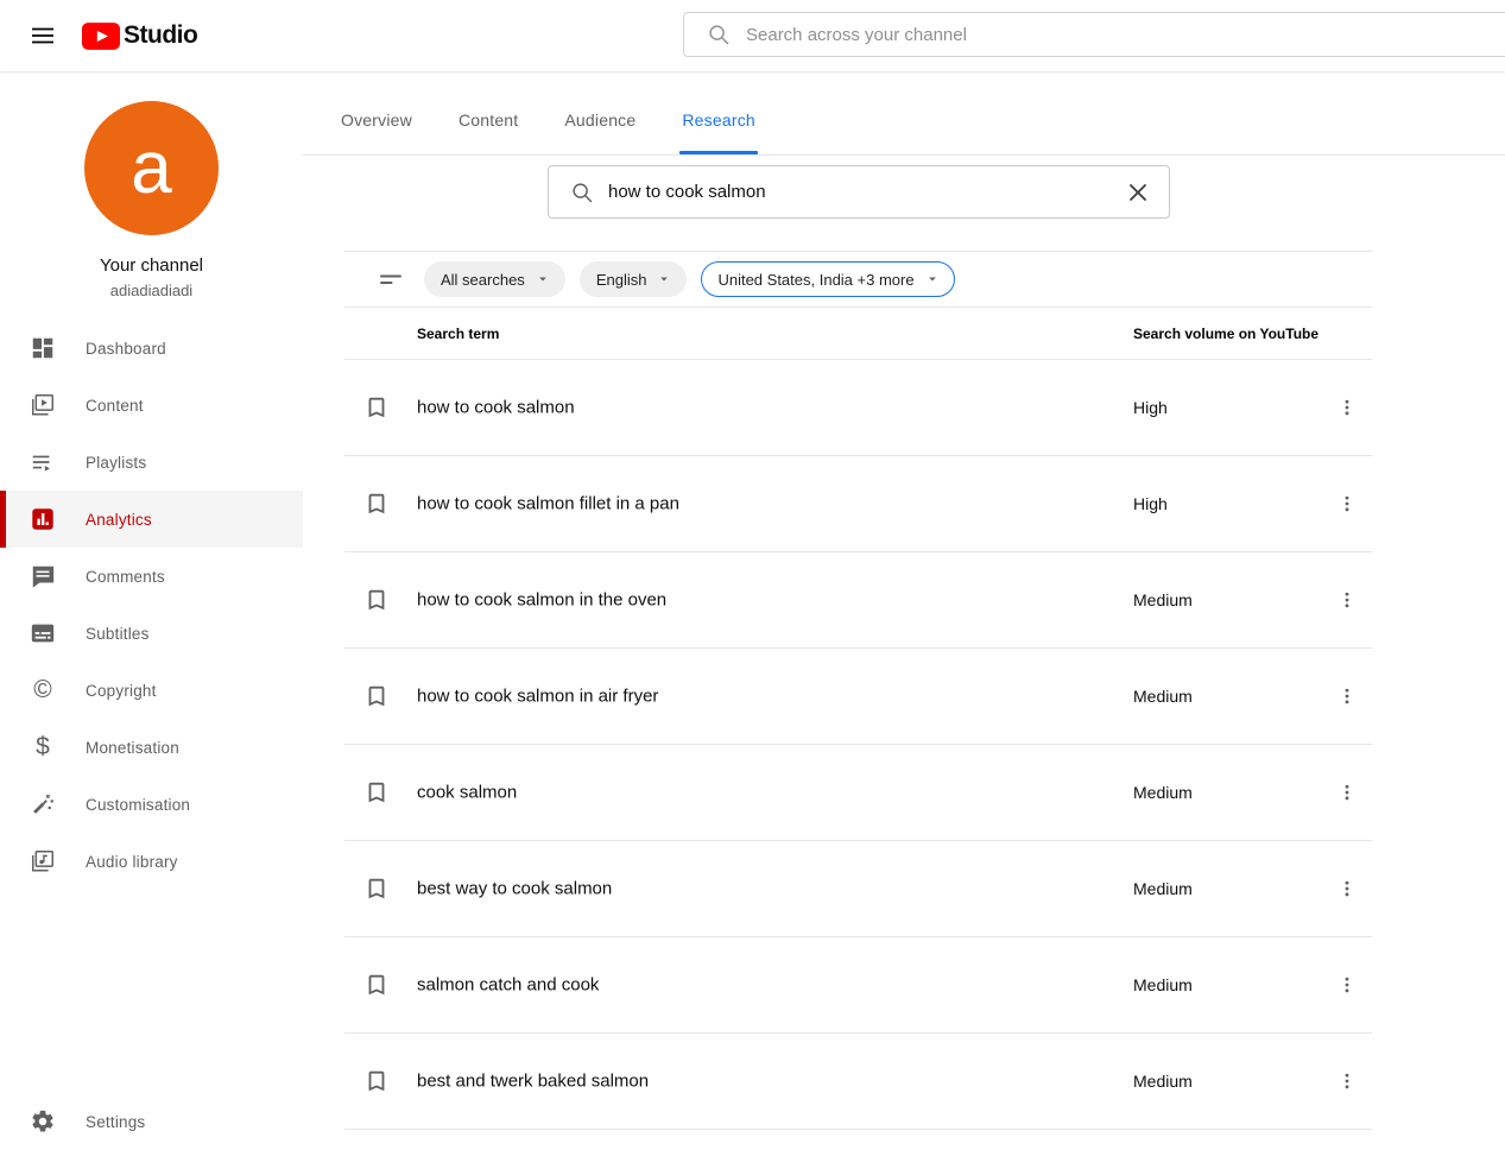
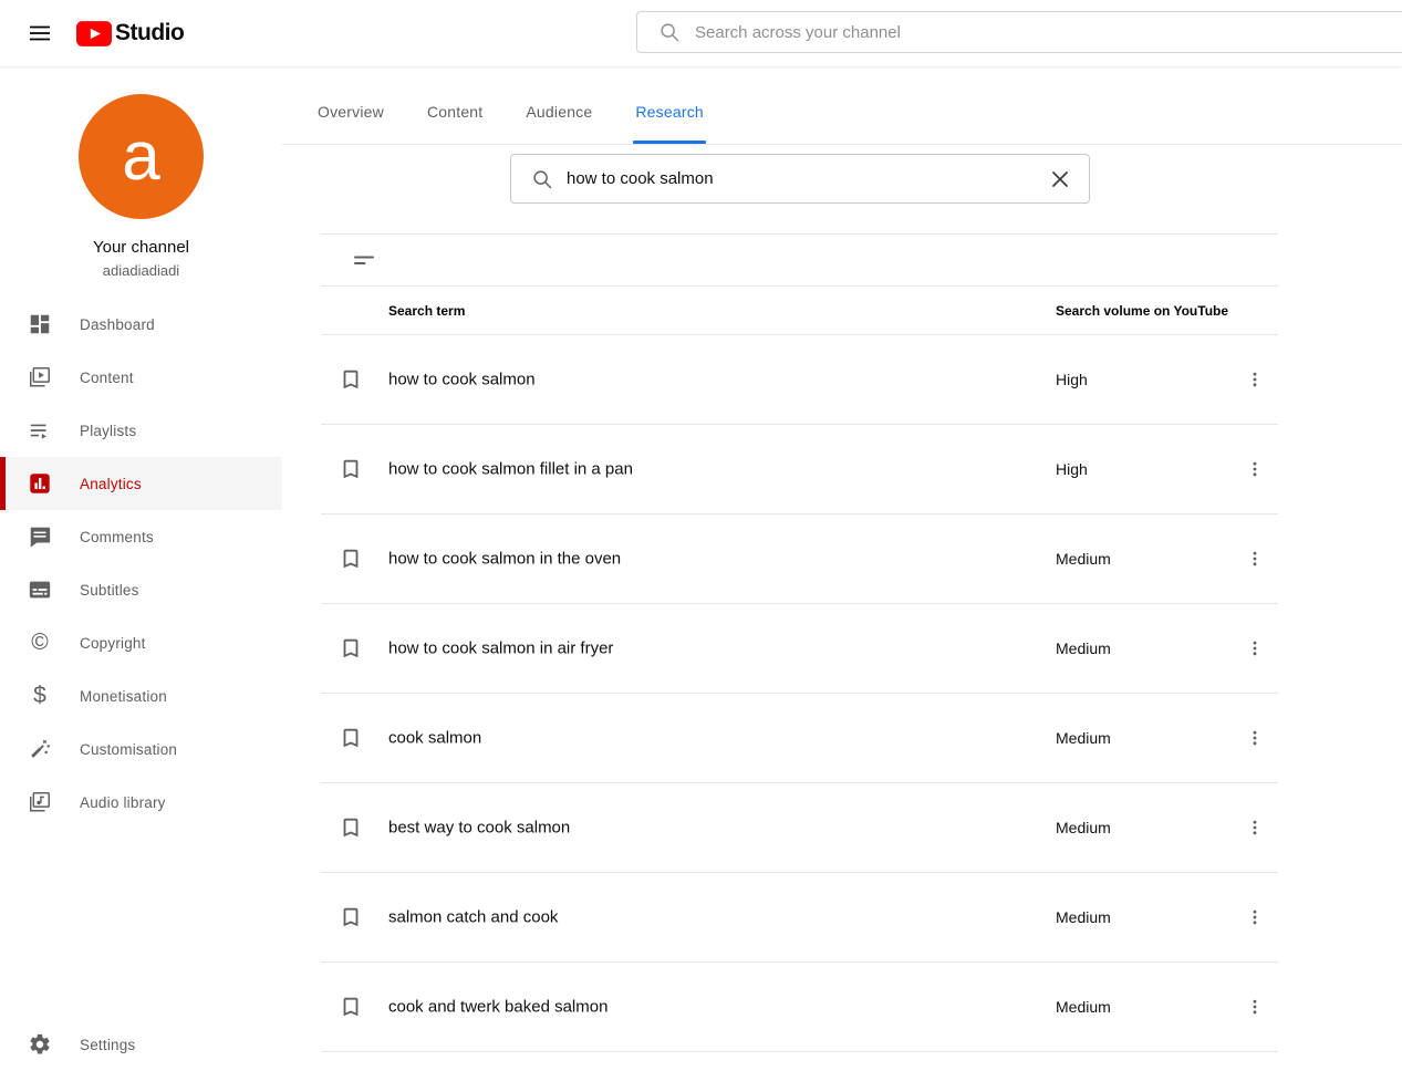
  Studio
  Search across your channel
  a
  Your channel
  adiadiadiadi
  Dashboard
  Content
  Playlists
  Analytics
  Comments
  Subtitles
  ©
  Copyright
  $
  Monetisation
  Customisation
  Audio library
  Settings
  Overview
  Content
  Audience
  Research
  how to cook salmon
- All searches
- English
- United States, India +3 more
  Search term
  Search volume on YouTube
  how to cook salmon
  High
  how to cook salmon fillet in a pan
  High
  how to cook salmon in the oven
  Medium
  how to cook salmon in air fryer
  Medium
  cook salmon
  Medium
  best way to cook salmon
  Medium
  salmon catch and cook
  Medium
- best and twerk baked salmon
+ cook and twerk baked salmon
  Medium
